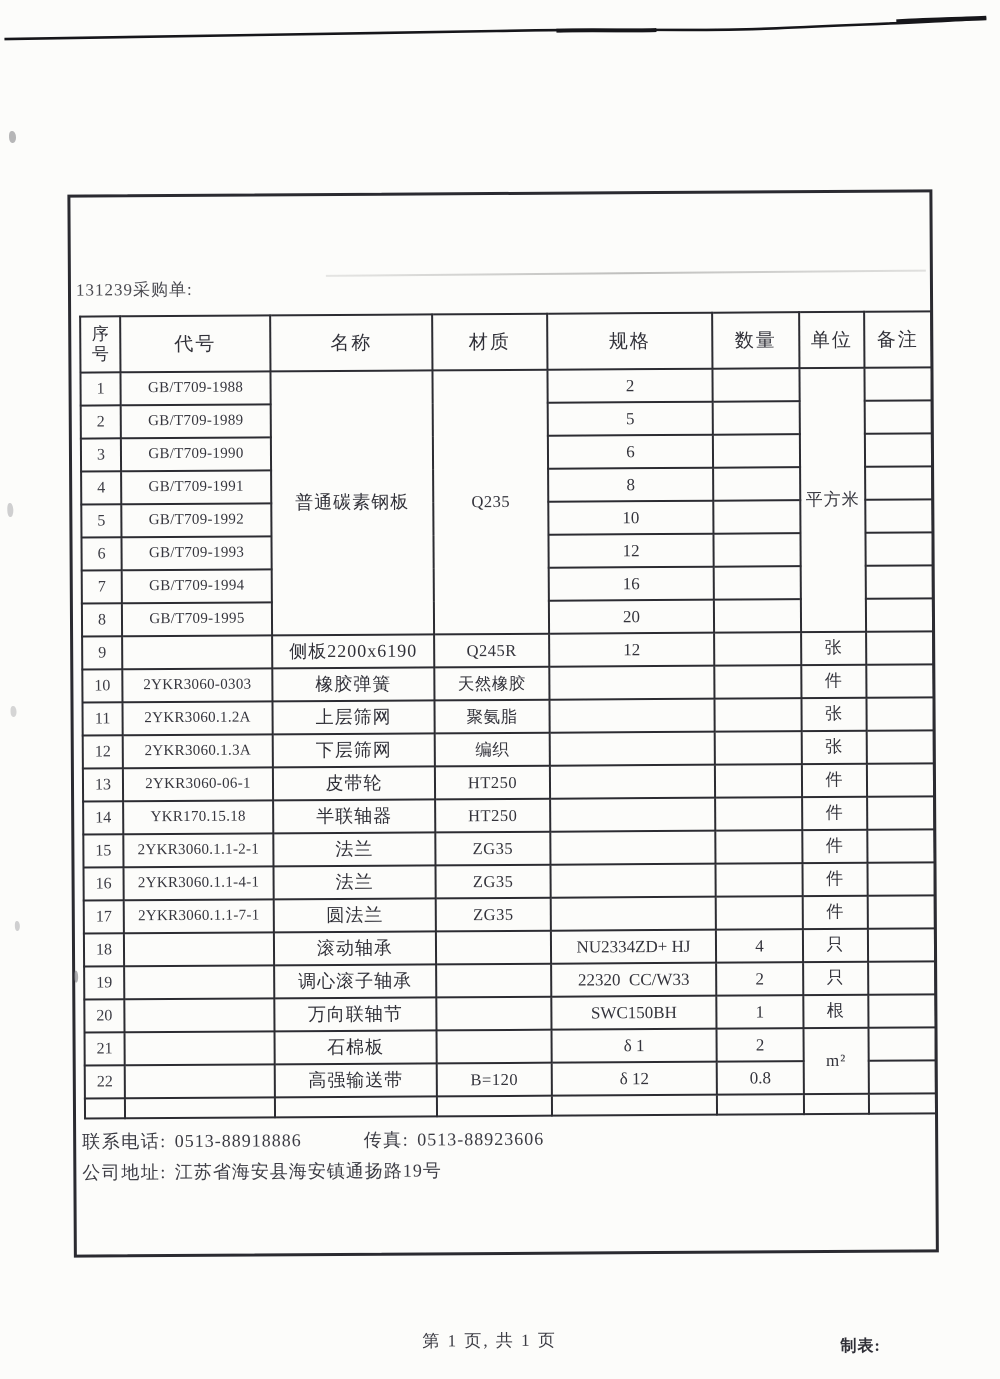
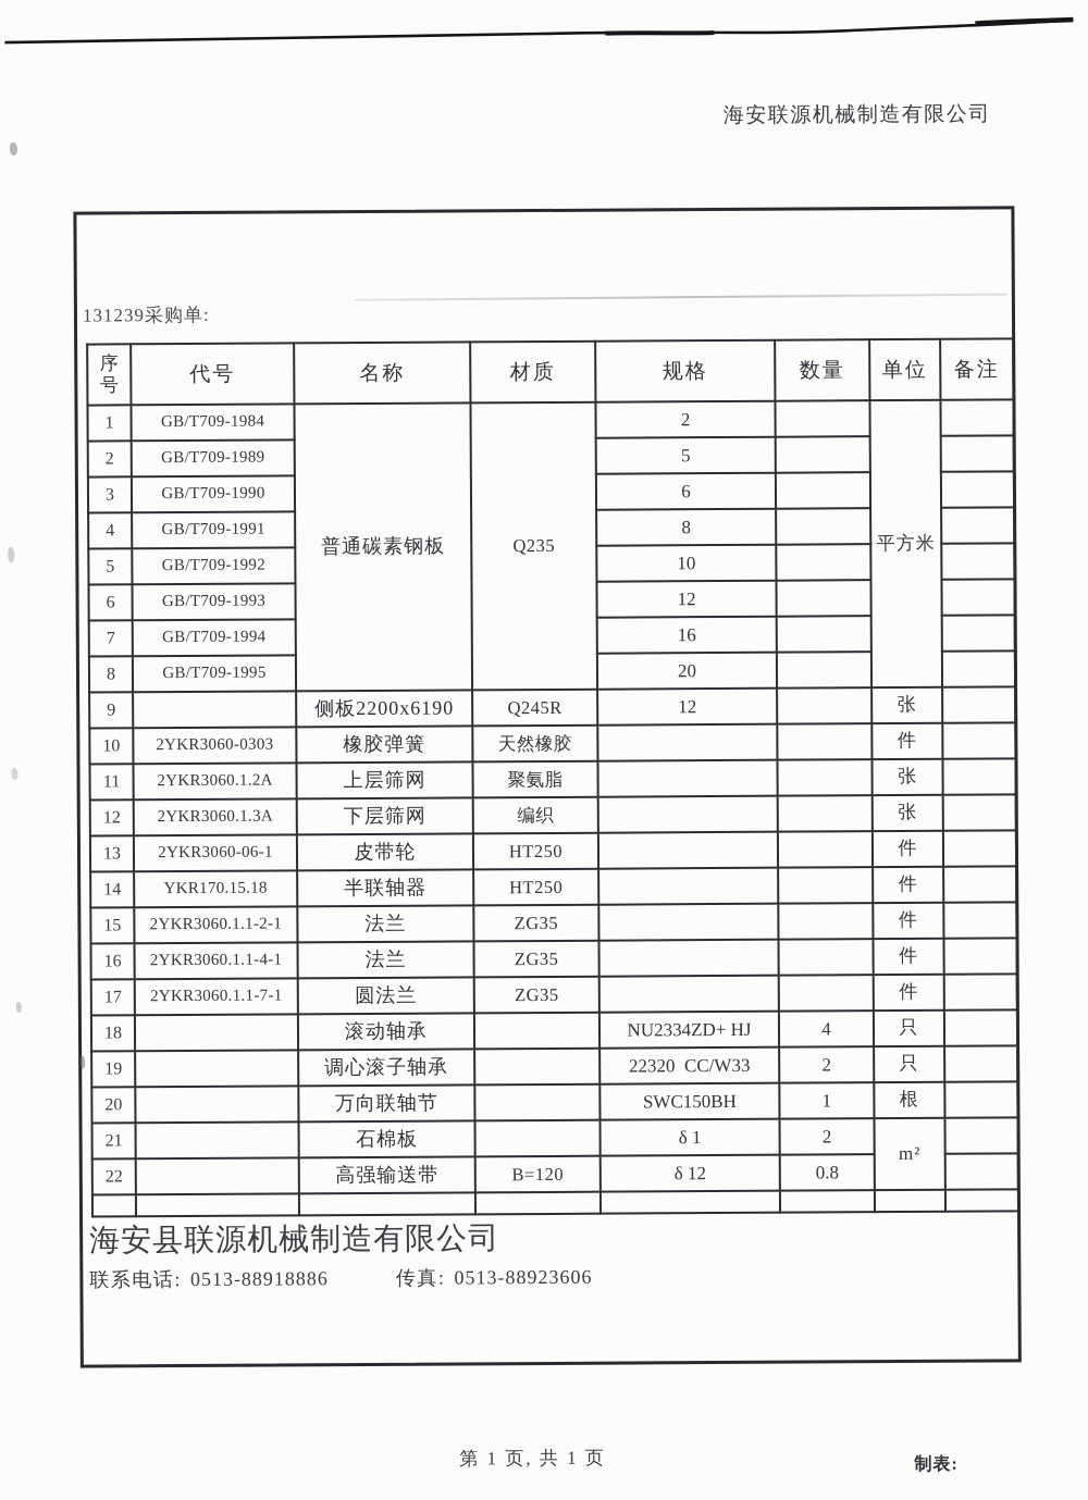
+ 海安联源机械制造有限公司
  131239采购单:
  序 号	代号	名称	材质	规格	数量	单位	备注
- 1	GB/T709-1988	普通碳素钢板	Q235	2		平方米
+ 1	GB/T709-1984	普通碳素钢板	Q235	2		平方米
  2	GB/T709-1989	5
  3	GB/T709-1990	6
  4	GB/T709-1991	8
  5	GB/T709-1992	10
  6	GB/T709-1993	12
  7	GB/T709-1994	16
  8	GB/T709-1995	20
  9		侧板2200x6190	Q245R	12		张
  10	2YKR3060-0303	橡胶弹簧	天然橡胶			件
  11	2YKR3060.1.2A	上层筛网	聚氨脂			张
  12	2YKR3060.1.3A	下层筛网	编织			张
  13	2YKR3060-06-1	皮带轮	HT250			件
  14	YKR170.15.18	半联轴器	HT250			件
  15	2YKR3060.1.1-2-1	法兰	ZG35			件
  16	2YKR3060.1.1-4-1	法兰	ZG35			件
  17	2YKR3060.1.1-7-1	圆法兰	ZG35			件
  18		滚动轴承		NU2334ZD+ HJ	4	只
  19		调心滚子轴承		22320 CC/W33	2	只
  20		万向联轴节		SWC150BH	1	根
  21		石棉板		δ 1	2	m²
  22		高强输送带	B=120	δ 12	0.8
+ 海安县联源机械制造有限公司
  联系电话: 0513-88918886 传真: 0513-88923606
- 公司地址: 江苏省海安县海安镇通扬路19号
  第 1 页, 共 1 页
  制表:
